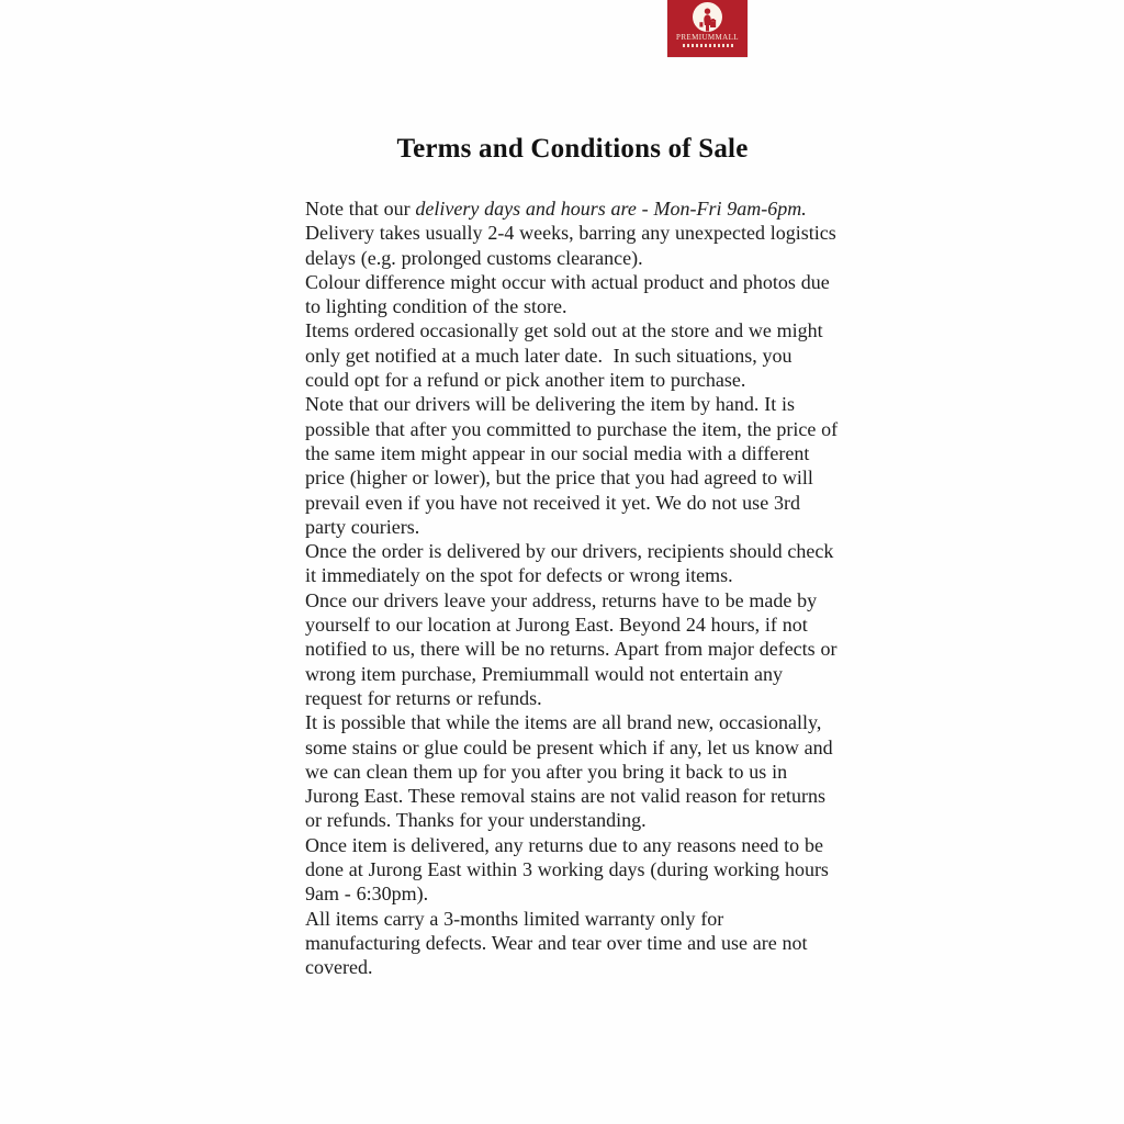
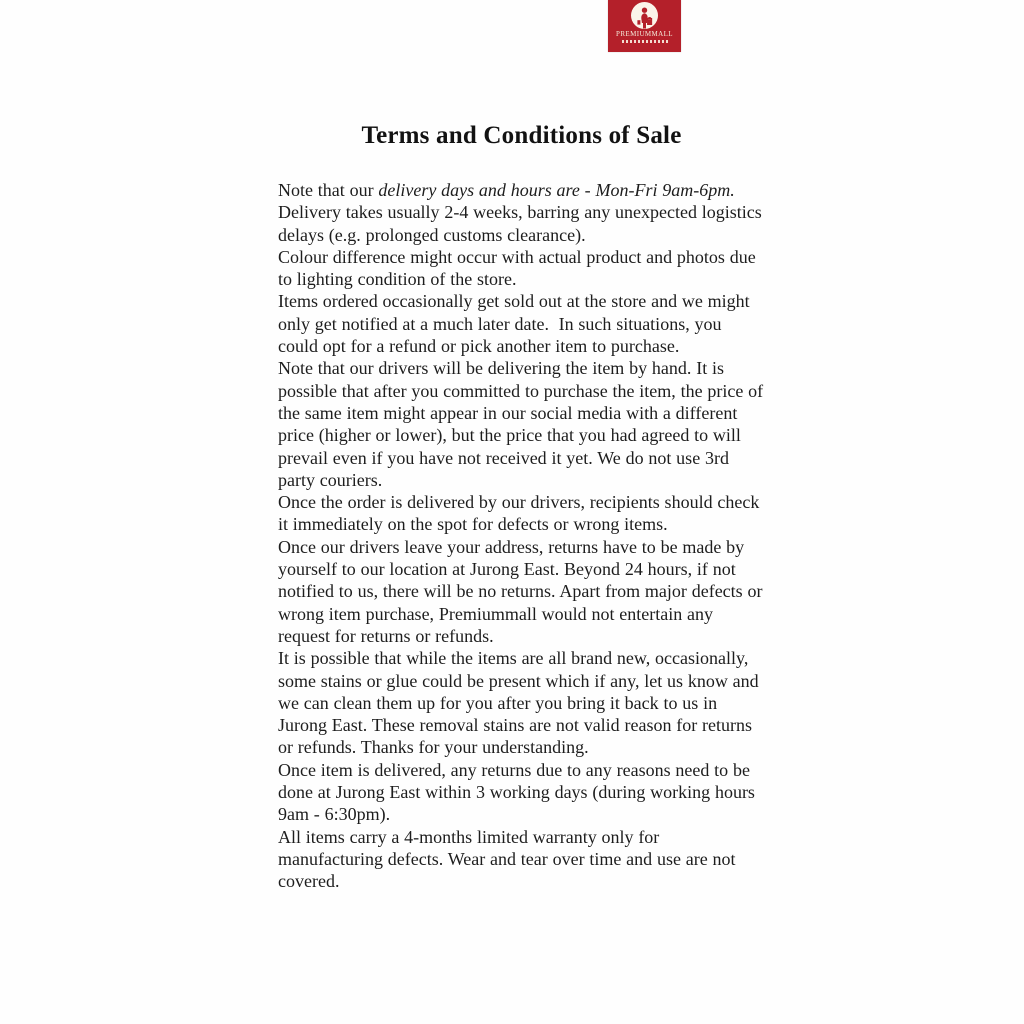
  PREMIUMMALL
  Terms and Conditions of Sale
  Note that our delivery days and hours are - Mon-Fri 9am-6pm.
  Delivery takes usually 2-4 weeks, barring any unexpected logistics delays (e.g. prolonged customs clearance).
  Colour difference might occur with actual product and photos due to lighting condition of the store.
  Items ordered occasionally get sold out at the store and we might only get notified at a much later date. In such situations, you could opt for a refund or pick another item to purchase.
  Note that our drivers will be delivering the item by hand. It is possible that after you committed to purchase the item, the price of the same item might appear in our social media with a different price (higher or lower), but the price that you had agreed to will prevail even if you have not received it yet. We do not use 3rd party couriers.
  Once the order is delivered by our drivers, recipients should check it immediately on the spot for defects or wrong items.
  Once our drivers leave your address, returns have to be made by yourself to our location at Jurong East. Beyond 24 hours, if not notified to us, there will be no returns. Apart from major defects or wrong item purchase, Premiummall would not entertain any request for returns or refunds.
  It is possible that while the items are all brand new, occasionally, some stains or glue could be present which if any, let us know and we can clean them up for you after you bring it back to us in Jurong East. These removal stains are not valid reason for returns or refunds. Thanks for your understanding.
  Once item is delivered, any returns due to any reasons need to be done at Jurong East within 3 working days (during working hours 9am - 6:30pm).
- All items carry a 3-months limited warranty only for manufacturing defects. Wear and tear over time and use are not covered.
+ All items carry a 4-months limited warranty only for manufacturing defects. Wear and tear over time and use are not covered.
